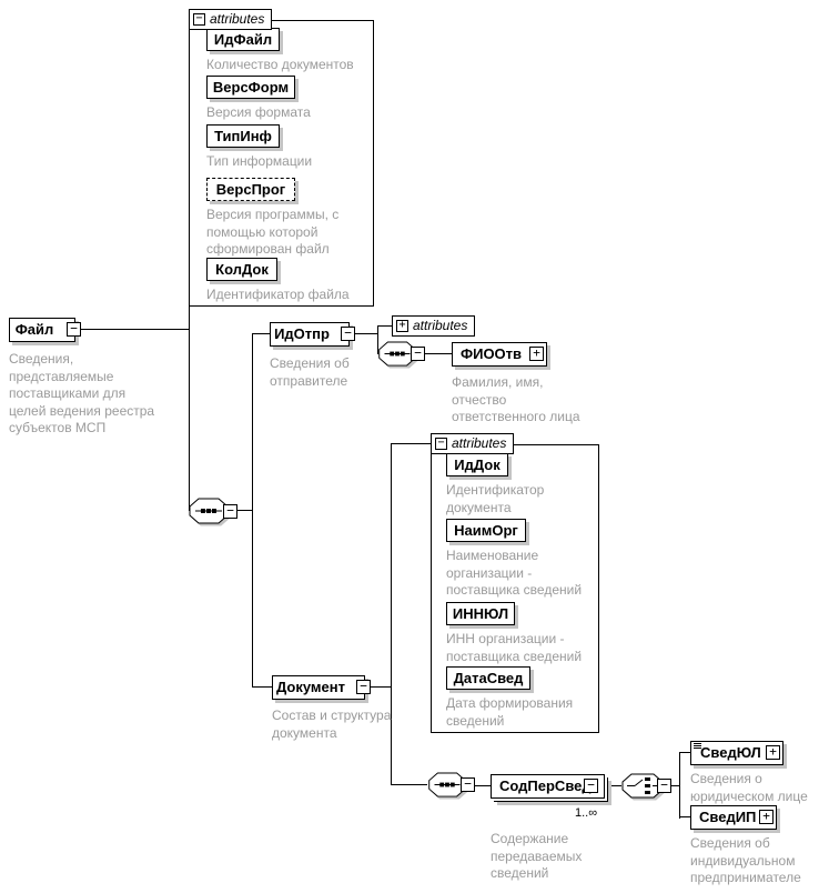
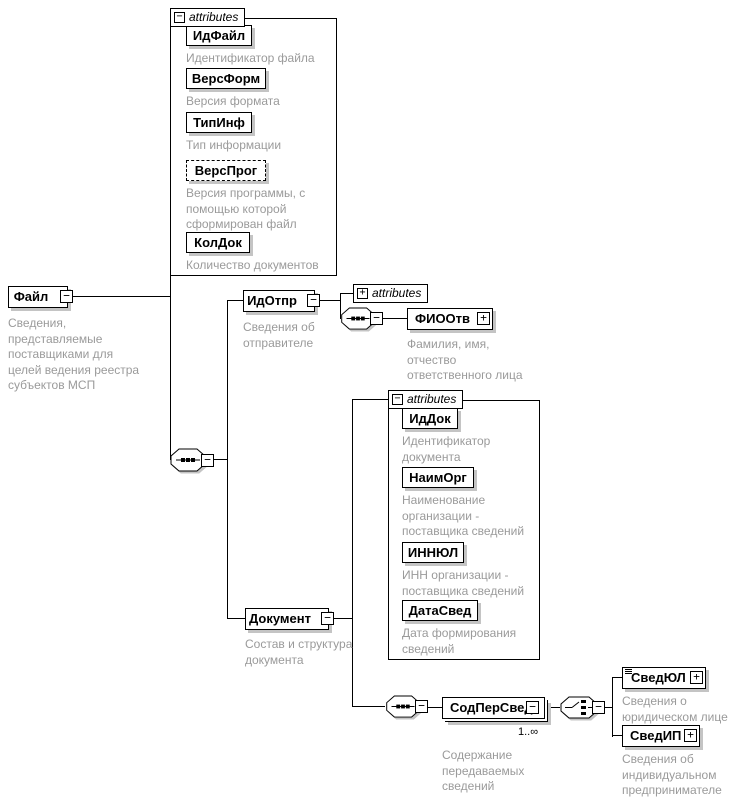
  Файл
  −
  Сведения,
  представляемые
  поставщиками для
  целей ведения реестра
  субъектов МСП
  −
  attributes
  ИдФайл
- Количество документов
+ Идентификатор файла
  ВерсФорм
  Версия формата
  ТипИнф
  Тип информации
  ВерсПрог
  Версия программы, с
  помощью которой
  сформирован файл
  КолДок
- Идентификатор файла
+ Количество документов
  −
  ИдОтпр
  −
  Сведения об
  отправителе
  +
  attributes
  −
  ФИООтв
  +
  Фамилия, имя,
  отчество
  ответственного лица
  Документ
  −
  Состав и структура
  документа
  −
  attributes
  ИдДок
  Идентификатор
  документа
  НаимОрг
  Наименование
  организации -
  поставщика сведений
  ИННЮЛ
  ИНН организации -
  поставщика сведений
  ДатаСвед
  Дата формирования
  сведений
  −
  СодПерСве
  −
  1..∞
  Содержание
  передаваемых
  сведений
  −
  СведЮЛ
  +
  Сведения о
  юридическом лице
  СведИП
  +
  Сведения об
  индивидуальном
  предпринимателе
